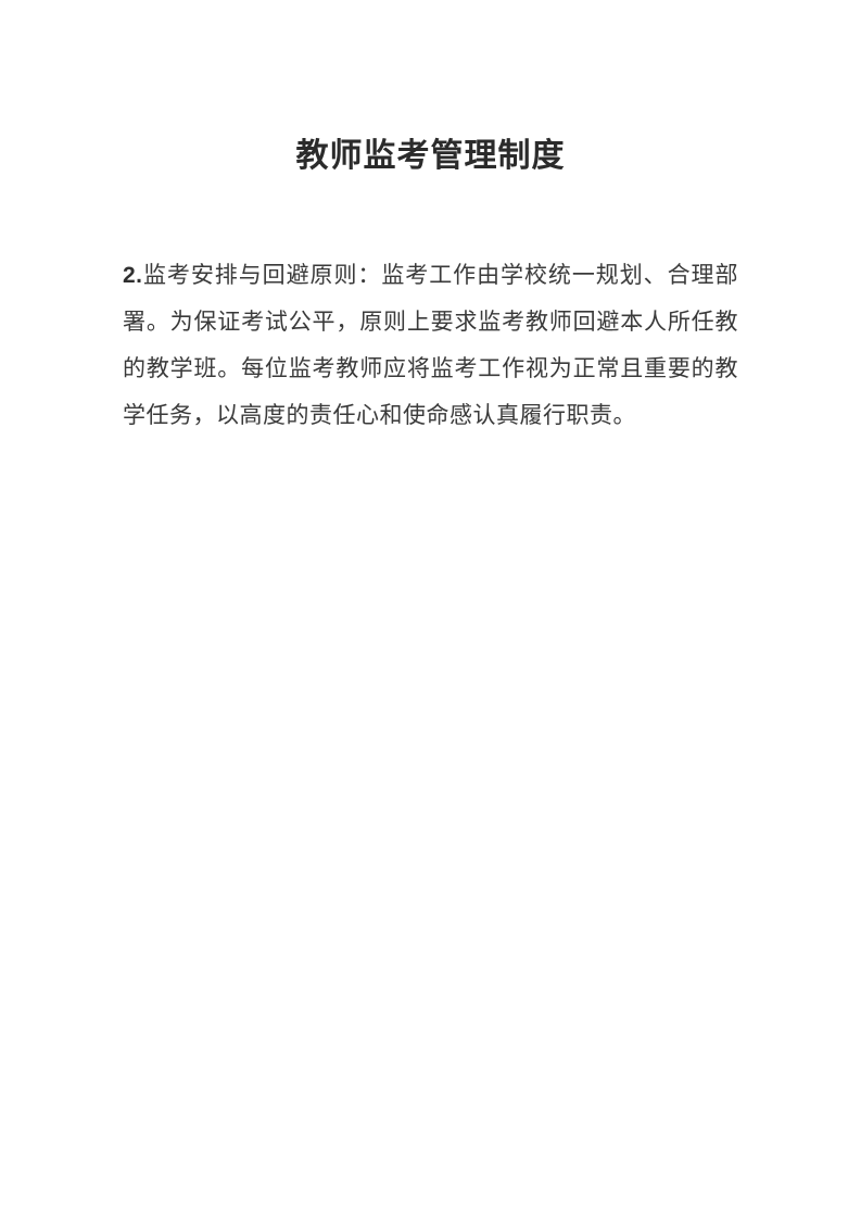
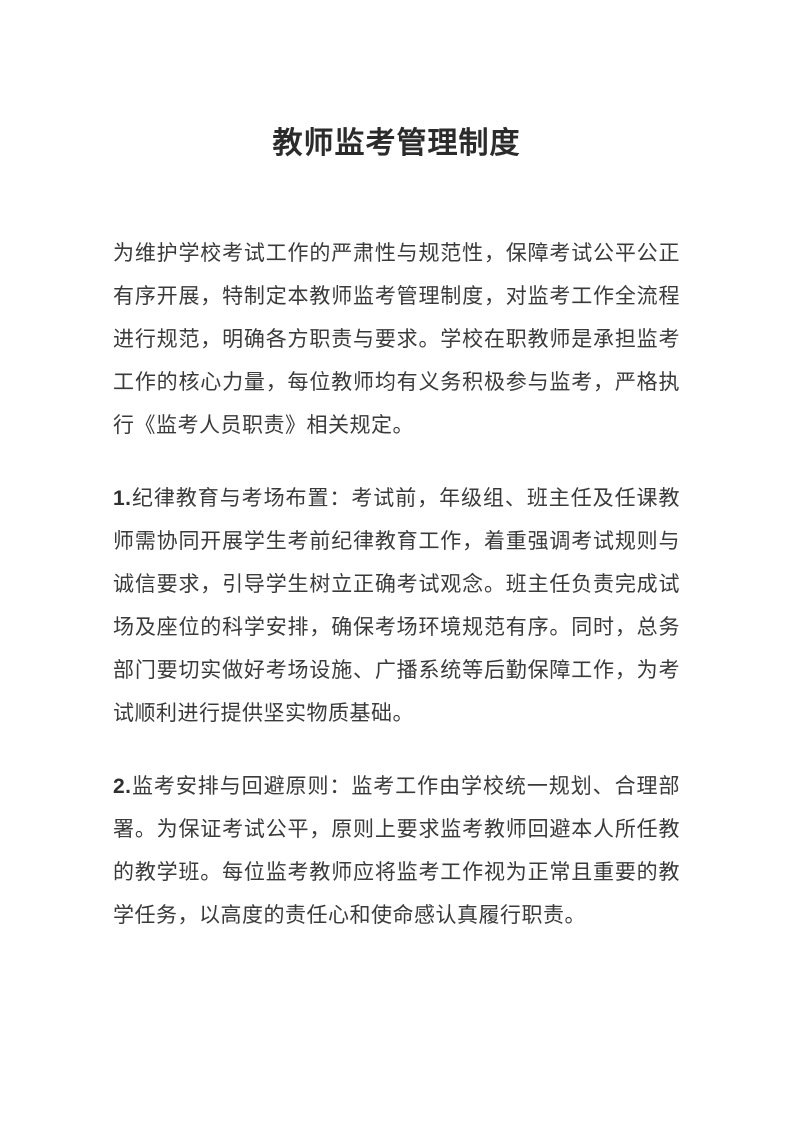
  教师监考管理制度
+ 为维护学校考试工作的严肃性与规范性，保障考试公平公正有序开展，特制定本教师监考管理制度，对监考工作全流程进行规范，明确各方职责与要求。学校在职教师是承担监考工作的核心力量，每位教师均有义务积极参与监考，严格执行《监考人员职责》相关规定。
+ 1.纪律教育与考场布置：考试前，年级组、班主任及任课教师需协同开展学生考前纪律教育工作，着重强调考试规则与诚信要求，引导学生树立正确考试观念。班主任负责完成试场及座位的科学安排，确保考场环境规范有序。同时，总务部门要切实做好考场设施、广播系统等后勤保障工作，为考试顺利进行提供坚实物质基础。
  2.监考安排与回避原则：监考工作由学校统一规划、合理部署。为保证考试公平，原则上要求监考教师回避本人所任教的教学班。每位监考教师应将监考工作视为正常且重要的教学任务，以高度的责任心和使命感认真履行职责。
